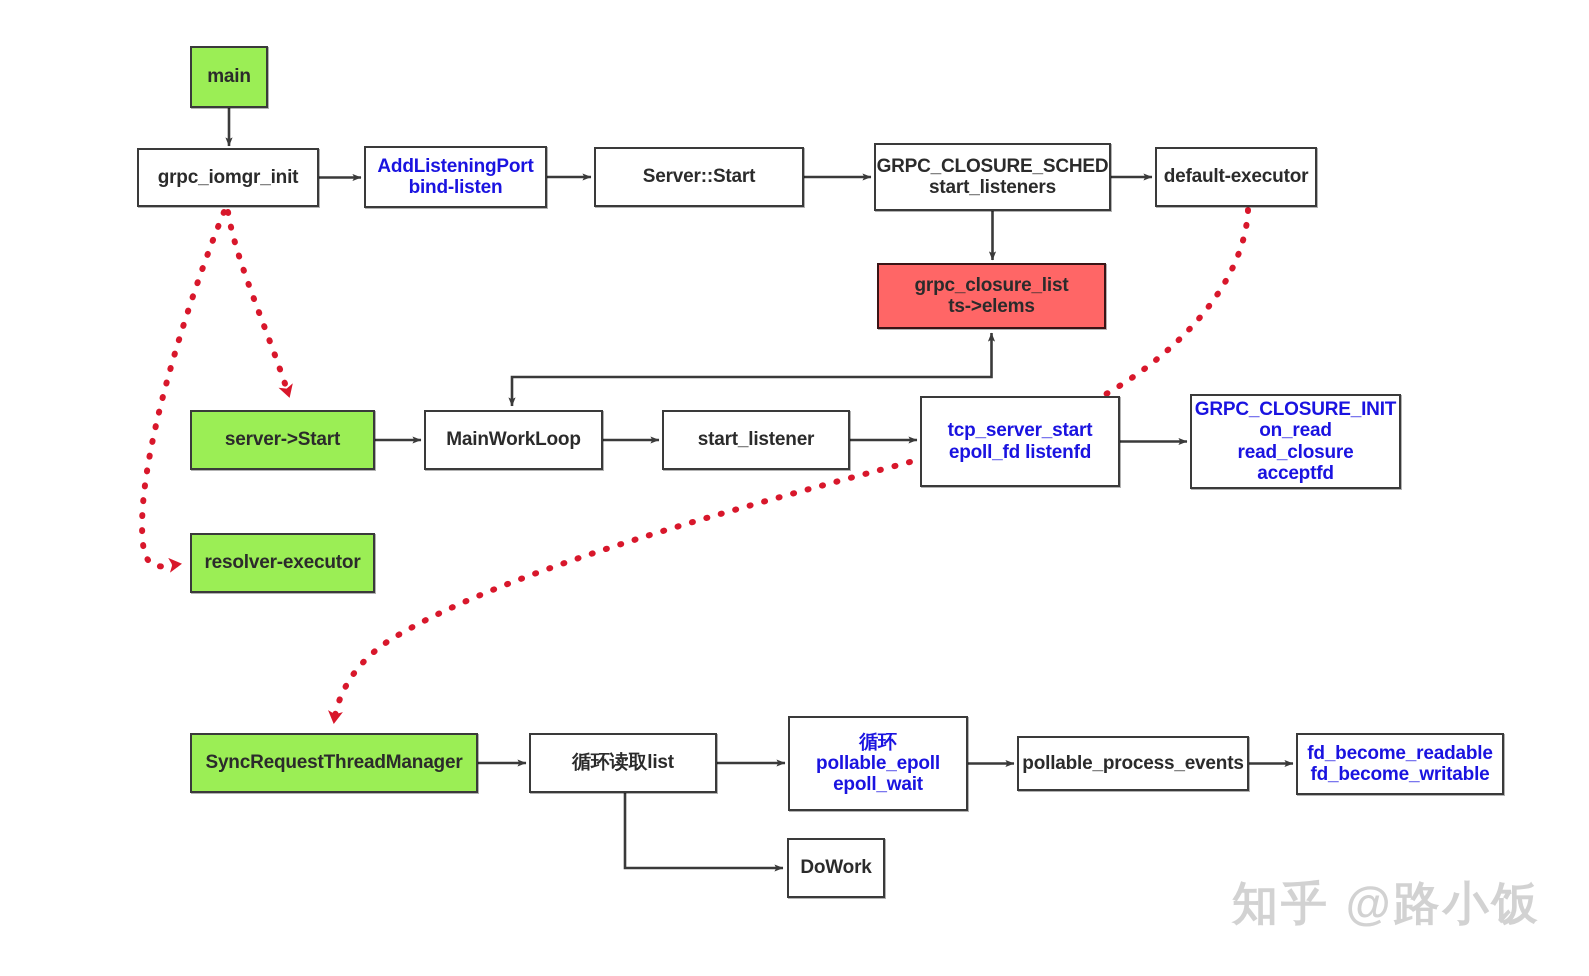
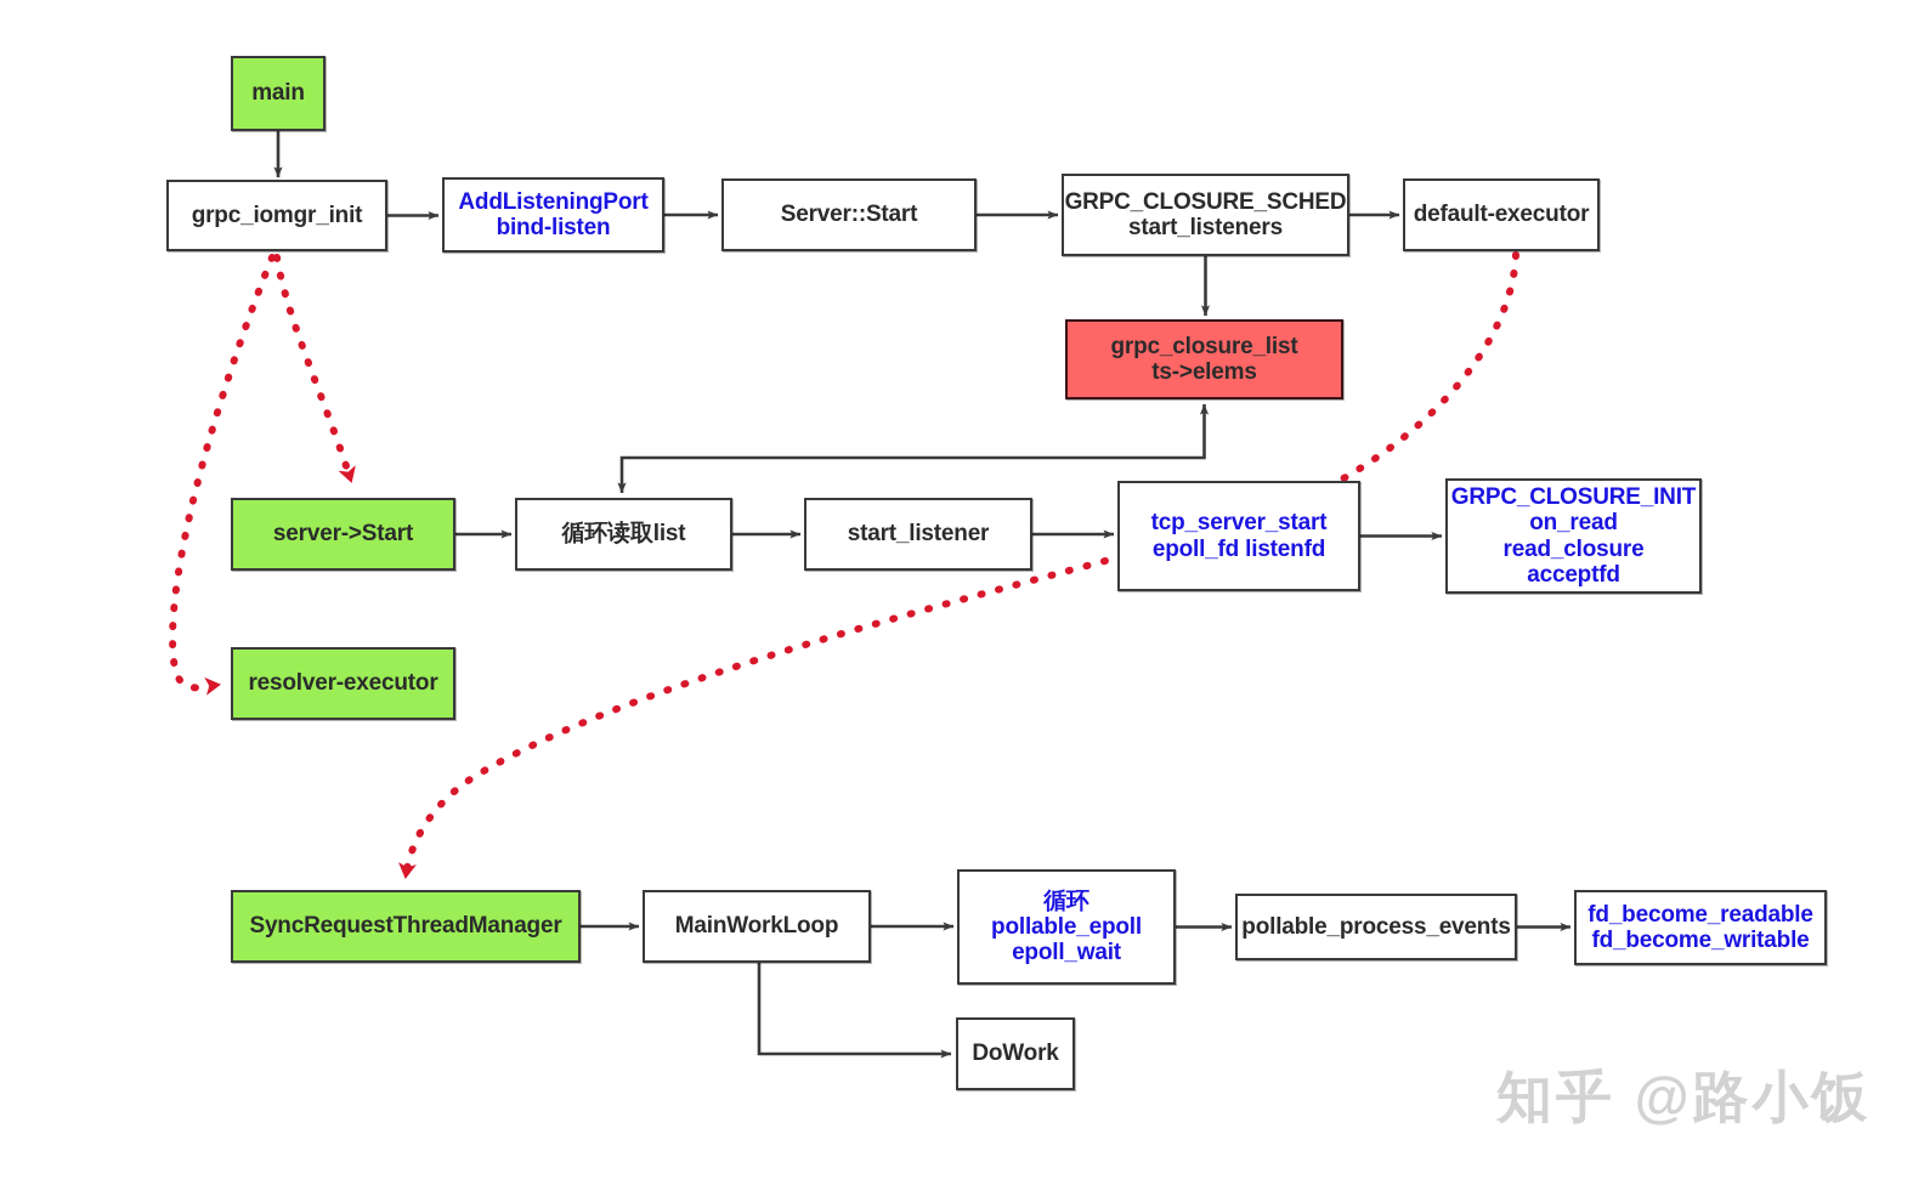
  main
  grpc_iomgr_init
  AddListeningPort
  bind-listen
  Server::Start
  GRPC_CLOSURE_SCHED
  start_listeners
  default-executor
  grpc_closure_list
  ts->elems
  server->Start
- MainWorkLoop
+ 循环读取list
  start_listener
  tcp_server_start
  epoll_fd listenfd
  GRPC_CLOSURE_INIT
  on_read
  read_closure
  acceptfd
  resolver-executor
  SyncRequestThreadManager
- 循环读取list
+ MainWorkLoop
  循环
  pollable_epoll
  epoll_wait
  pollable_process_events
  fd_become_readable
  fd_become_writable
  DoWork
  知乎 @路小饭
